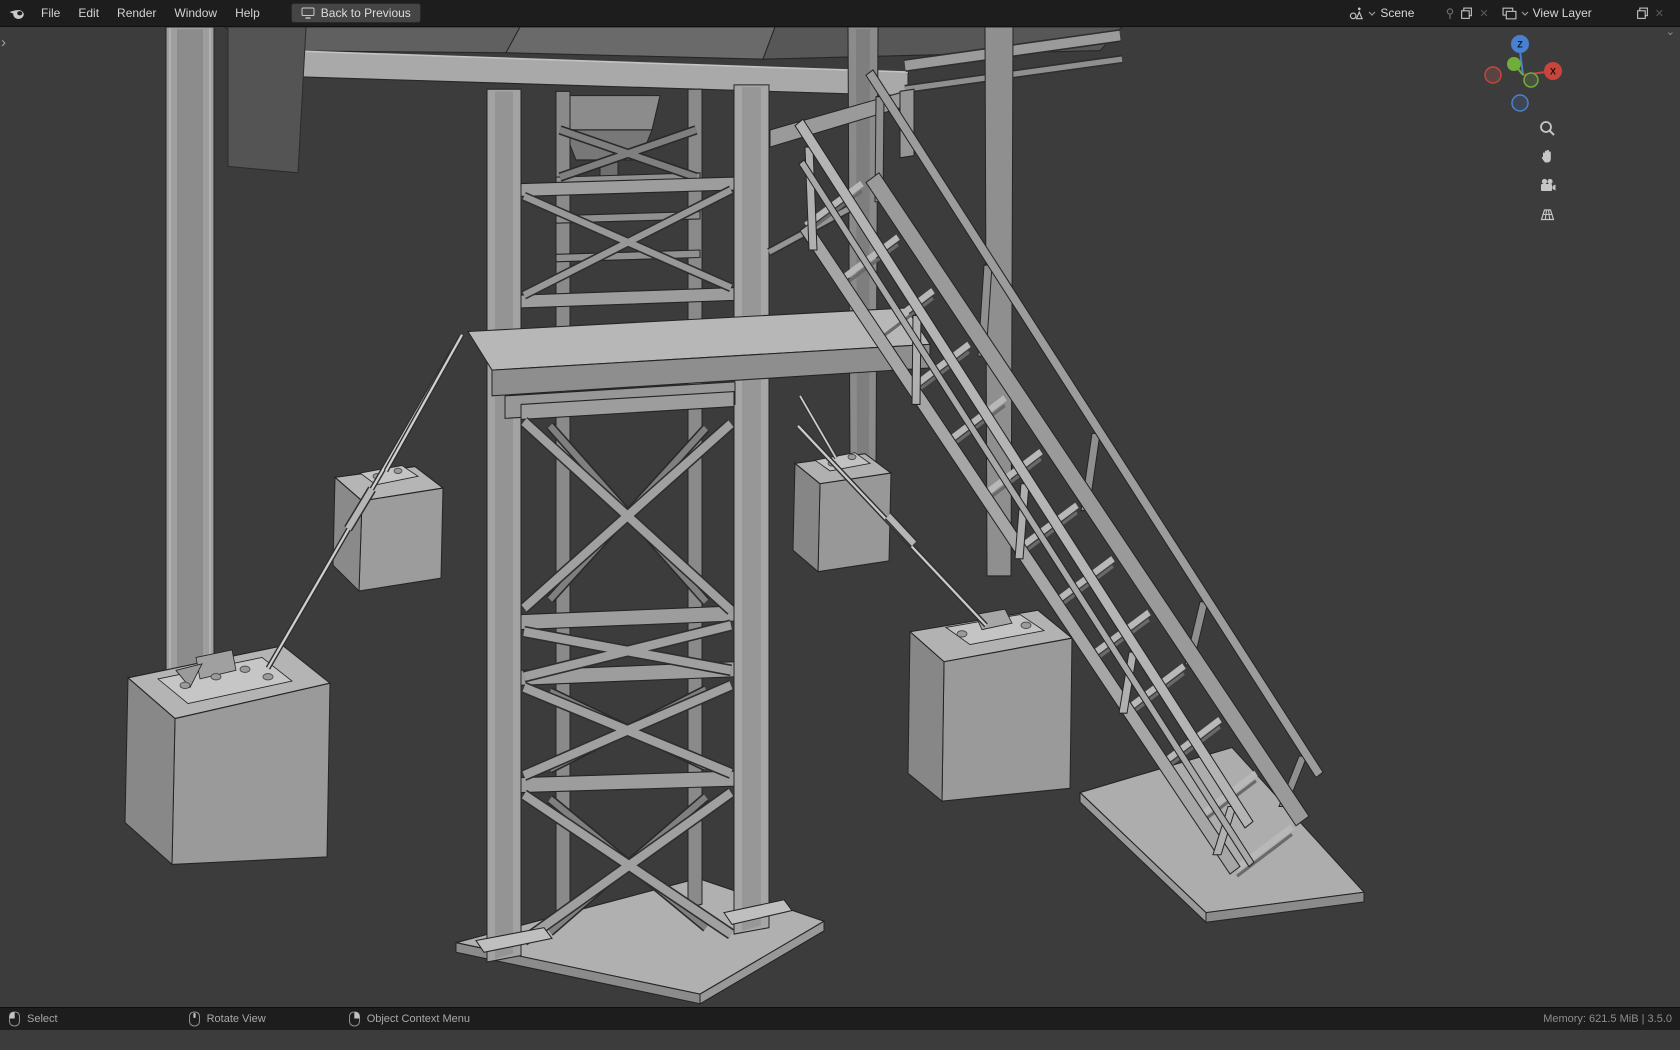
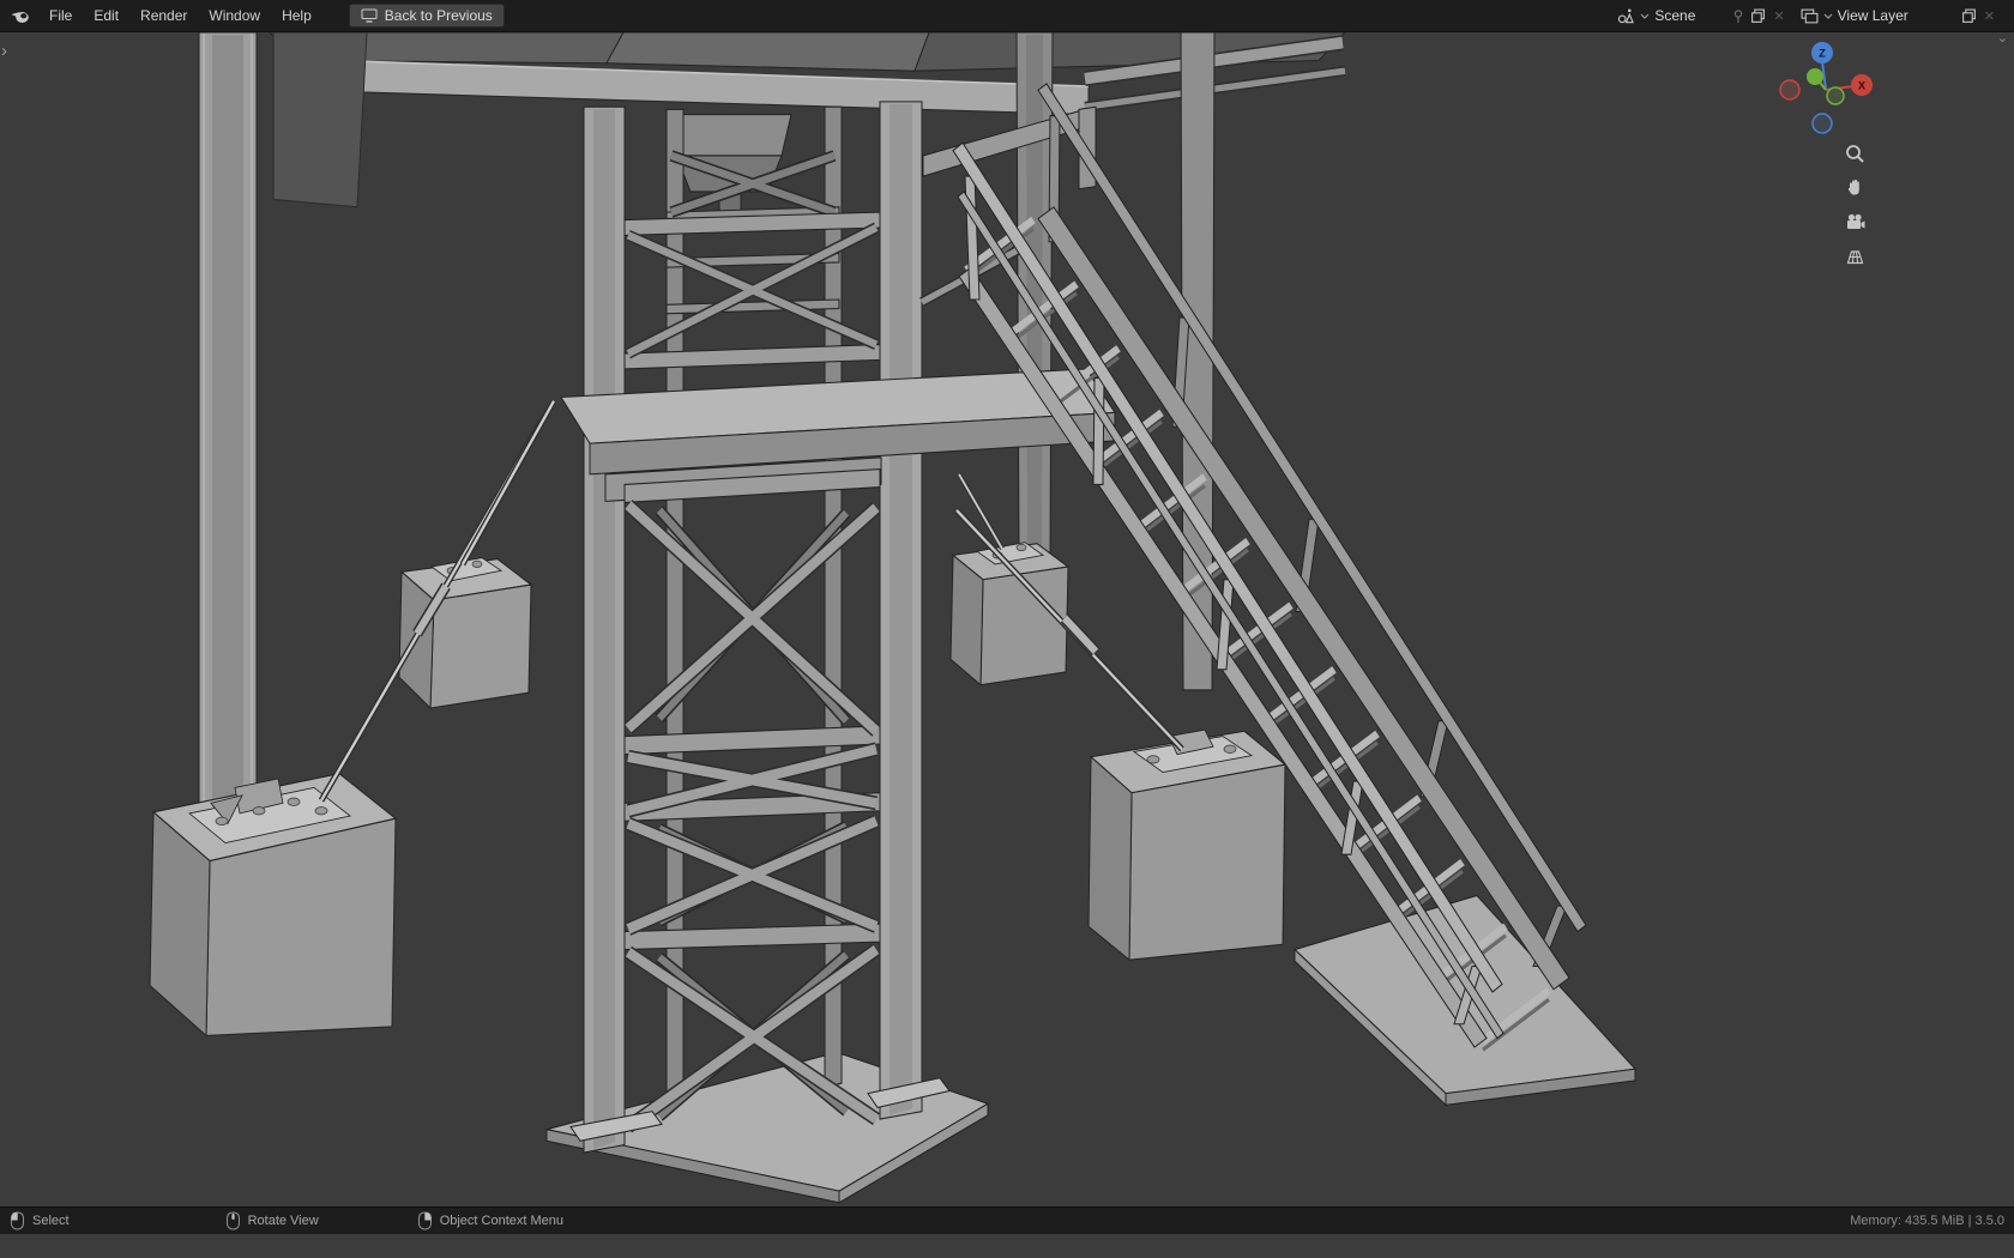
  File
  Edit
  Render
  Window
  Help
  Back to Previous
  Scene
  ✕
  View Layer
  ✕
  ›
  ⌄
  Z
  X
  Select
  Rotate View
  Object Context Menu
- Memory: 621.5 MiB | 3.5.0
+ Memory: 435.5 MiB | 3.5.0
